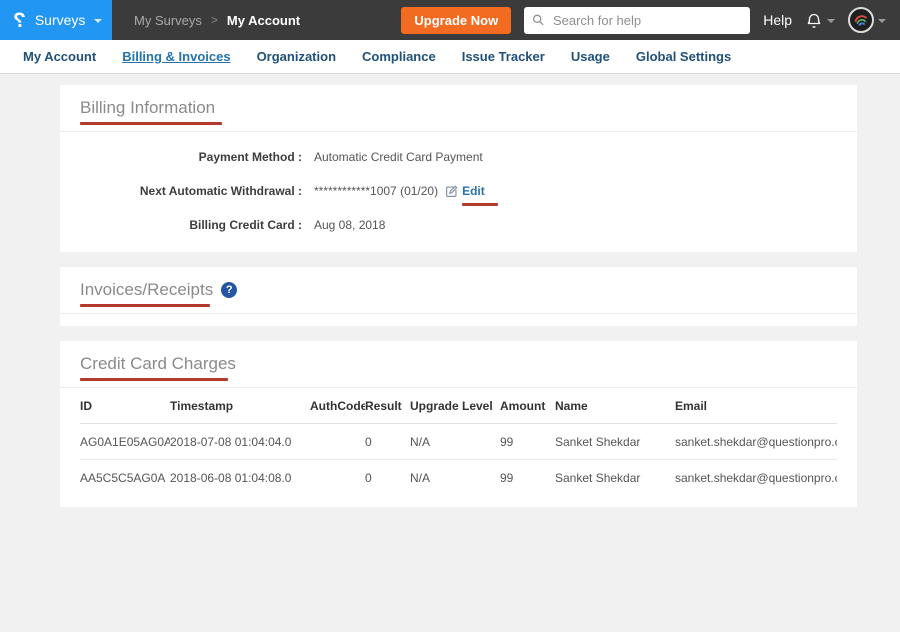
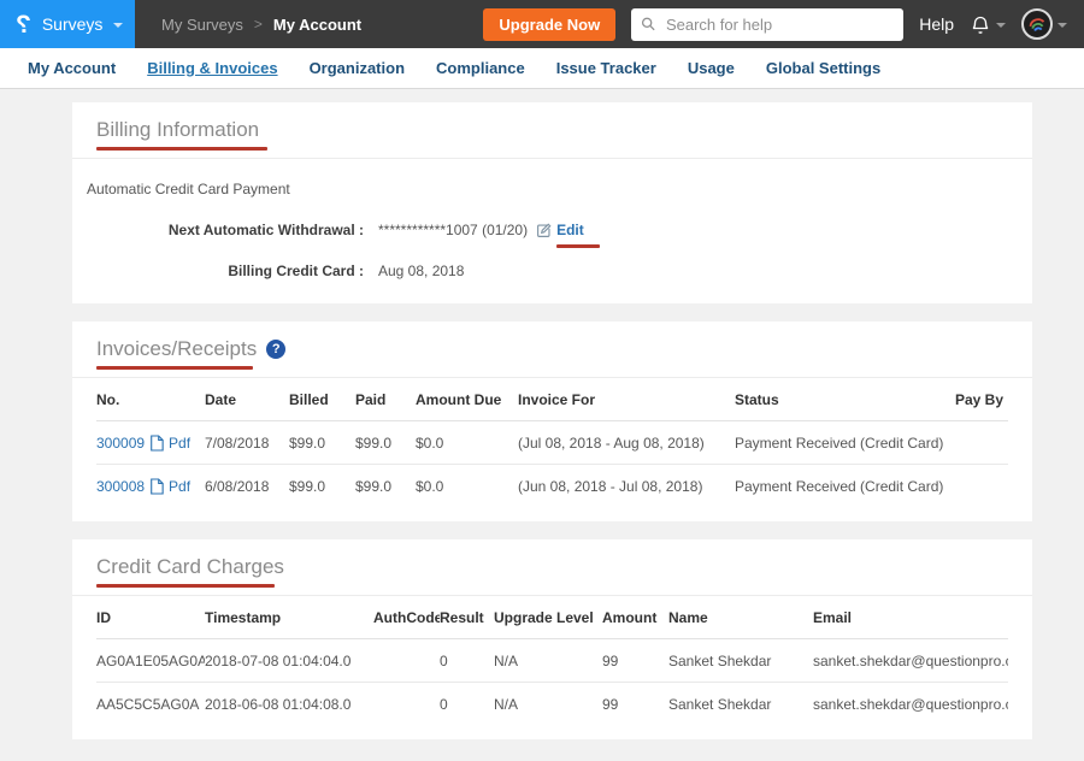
  Surveys
  My Surveys
  >
  My Account
  Upgrade Now
  Search for help
  Help
  My Account
  Billing & Invoices
  Organization
  Compliance
  Issue Tracker
  Usage
  Global Settings
  Billing Information
- Payment Method :
  Automatic Credit Card Payment
  Next Automatic Withdrawal :
  ************1007 (01/20)
  Edit
  Billing Credit Card :
  Aug 08, 2018
  Invoices/Receipts
  ?
+ No.	Date	Billed	Paid	Amount Due	Invoice For	Status	Pay By
+ 300009 Pdf	7/08/2018	$99.0	$99.0	$0.0	(Jul 08, 2018 - Aug 08, 2018)	Payment Received (Credit Card)
+ 300008 Pdf	6/08/2018	$99.0	$99.0	$0.0	(Jun 08, 2018 - Jul 08, 2018)	Payment Received (Credit Card)
  Credit Card Charges
  ID	Timestamp	AuthCode	Result	Upgrade Level	Amount	Name	Email
  AG0A1E05AG0A	2018-07-08 01:04:04.0		0	N/A	99	Sanket Shekdar	sanket.shekdar@questionpro.
  AA5C5C5AG0A	2018-06-08 01:04:08.0		0	N/A	99	Sanket Shekdar	sanket.shekdar@questionpro.
